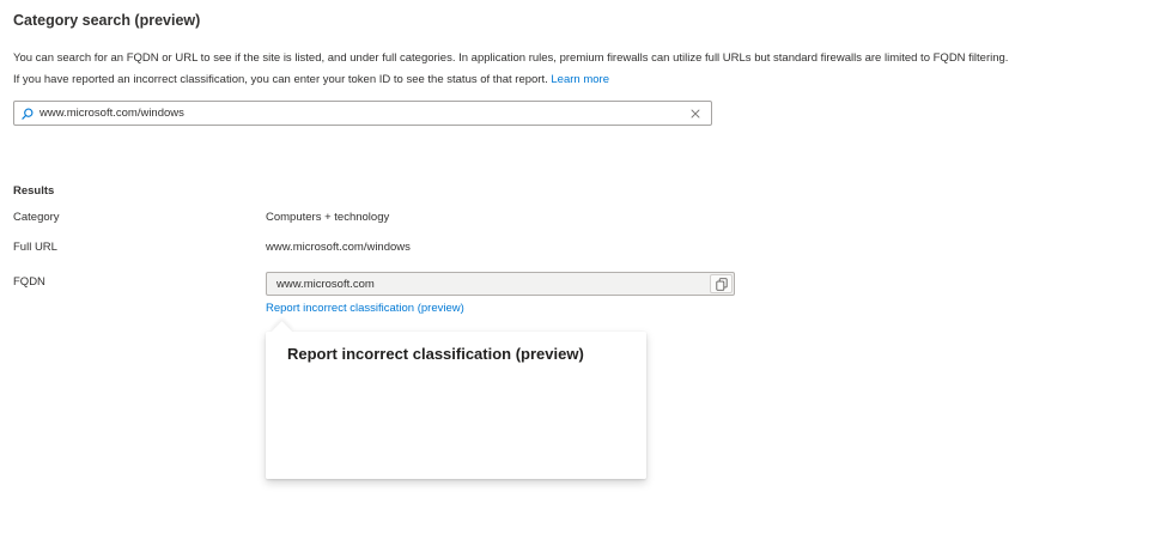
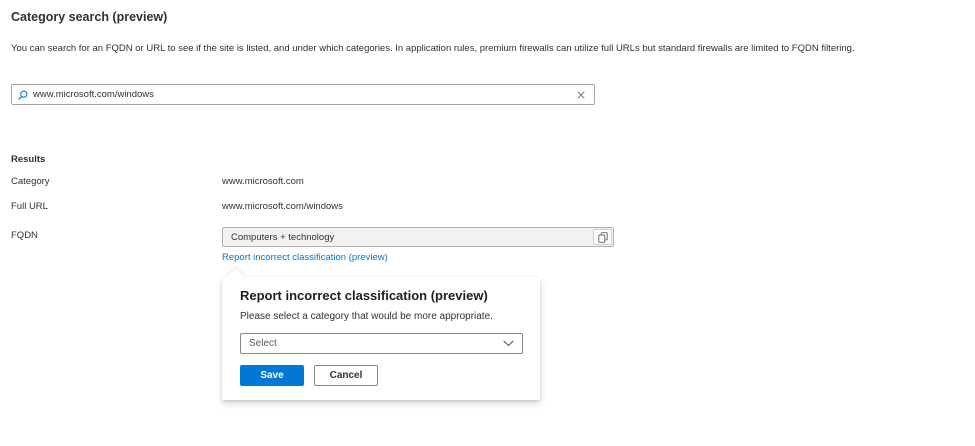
  Category search (preview)
- You can search for an FQDN or URL to see if the site is listed, and under full categories. In application rules, premium firewalls can utilize full URLs but standard firewalls are limited to FQDN filtering.
+ You can search for an FQDN or URL to see if the site is listed, and under which categories. In application rules, premium firewalls can utilize full URLs but standard firewalls are limited to FQDN filtering.
- If you have reported an incorrect classification, you can enter your token ID to see the status of that report. Learn more
  www.microsoft.com/windows
  Results
  Category
- Computers + technology
+ www.microsoft.com
  Full URL
  www.microsoft.com/windows
  FQDN
- www.microsoft.com
+ Computers + technology
  Report incorrect classification (preview)
  Report incorrect classification (preview)
+ Please select a category that would be more appropriate.
+ Select
+ Save
+ Cancel
